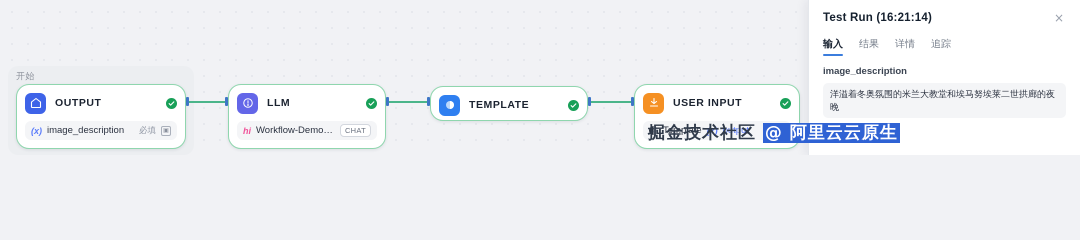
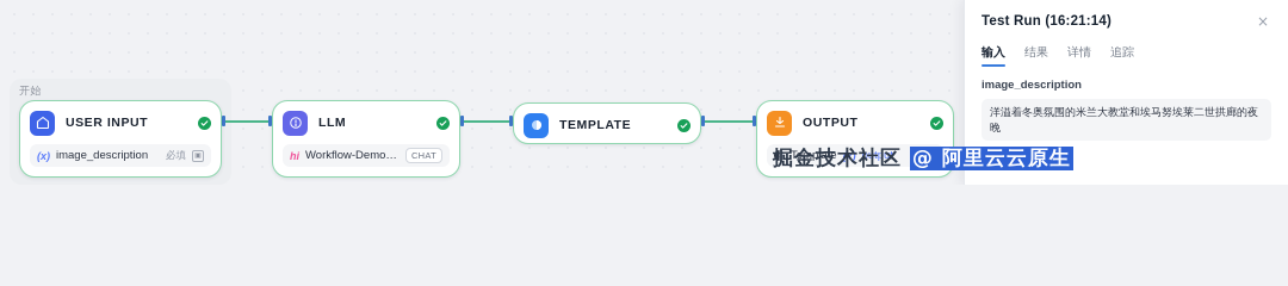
  开始
- OUTPUT
+ USER INPUT
  (x)
  image_description
  必填
  LLM
  hi
  Workflow-Demo-Im
  CHAT
  TEMPLATE
- USER INPUT
+ OUTPUT
  Template
  (x)
  output
  Test Run (16:21:14)
  ×
  输入
  结果
  详情
  追踪
  image_description
  洋溢着冬奥氛围的米兰大教堂和埃马努埃莱二世拱廊的夜晚
  掘金技术社区 @ 阿里云云原生
